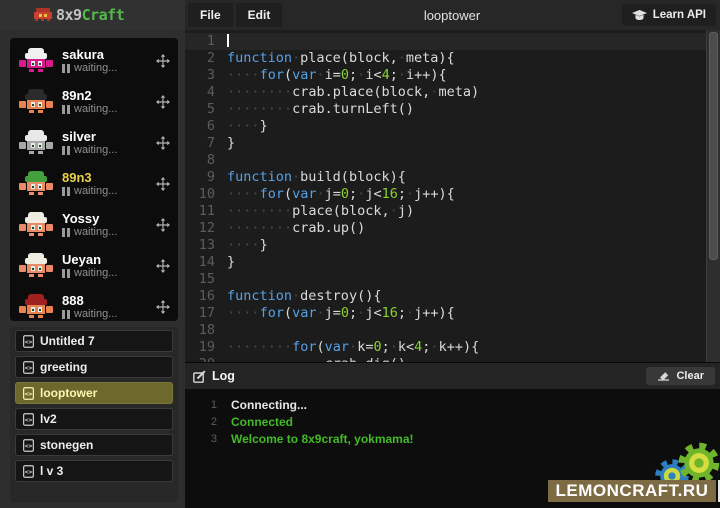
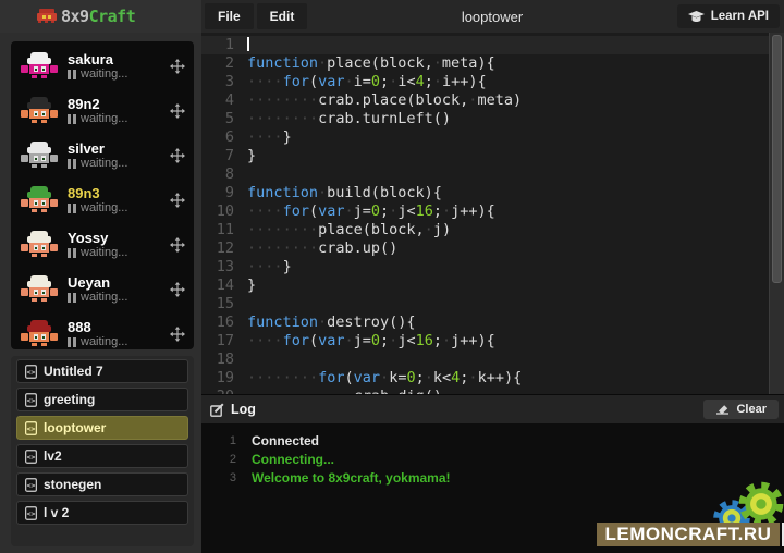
  8x9
  Craft
  File
  Edit
  looptower
  Learn API
  sakura
  waiting...
  89n2
  waiting...
  silver
  waiting...
  89n3
  waiting...
  Yossy
  waiting...
  Ueyan
  waiting...
  888
  waiting...
  <>
  Untitled 7
  <>
  greeting
  <>
  looptower
  <>
  lv2
  <>
  stonegen
  <>
- l v 3
+ l v 2
  1
  2
  function·place(block,·meta){
  3
  ····for(var·i=0;·i<4;·i++){
  4
  ········crab.place(block,·meta)
  5
  ········crab.turnLeft()
  6
  ····}
  7
  }
  8
  9
  function·build(block){
  10
  ····for(var·j=0;·j<16;·j++){
  11
  ········place(block,·j)
  12
  ········crab.up()
  13
  ····}
  14
  }
  15
  16
  function·destroy(){
  17
  ····for(var·j=0;·j<16;·j++){
  18
  19
  ········for(var·k=0;·k<4;·k++){
  Log
  Clear
  1
- Connecting...
+ Connected
  2
- Connected
+ Connecting...
  3
  Welcome to 8x9craft, yokmama!
  LEMONCRAFT.RU
